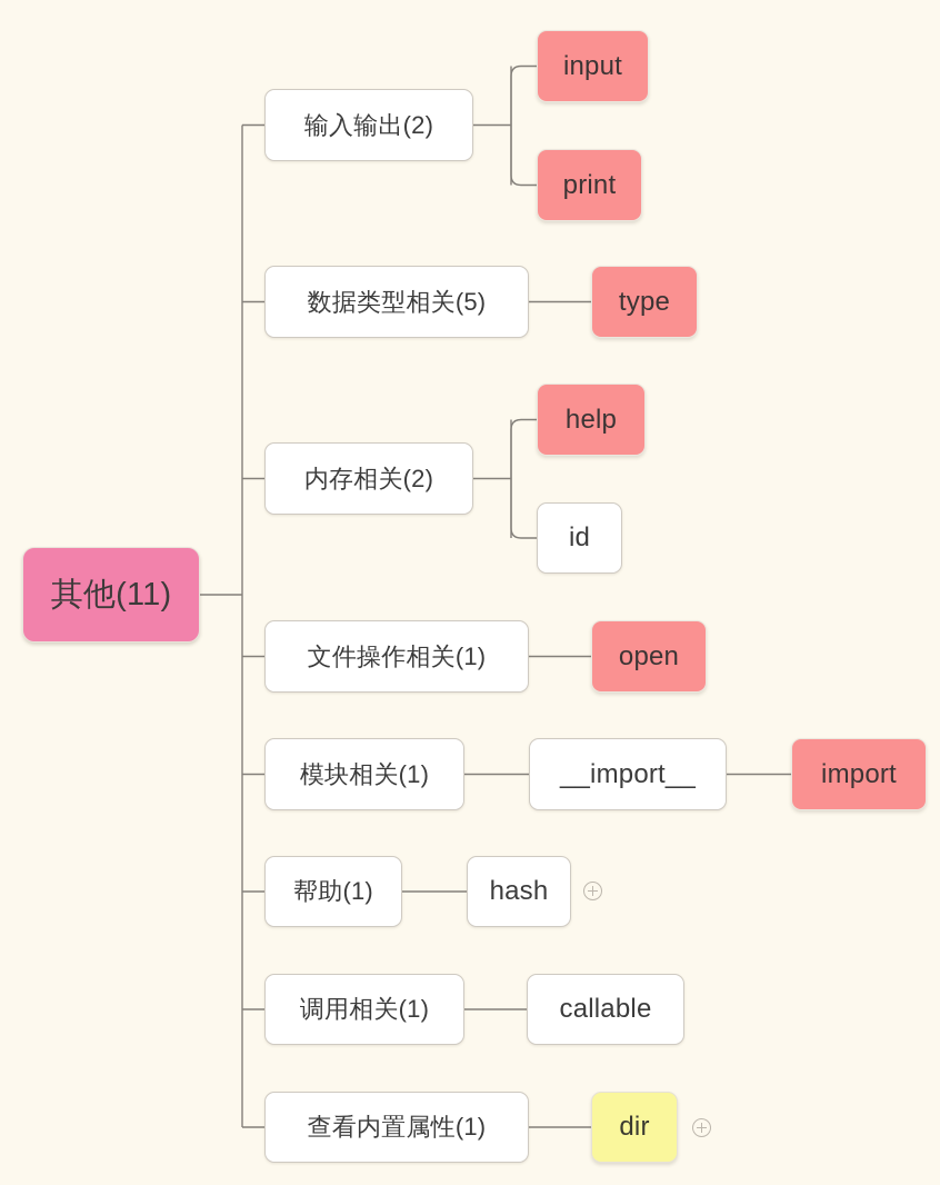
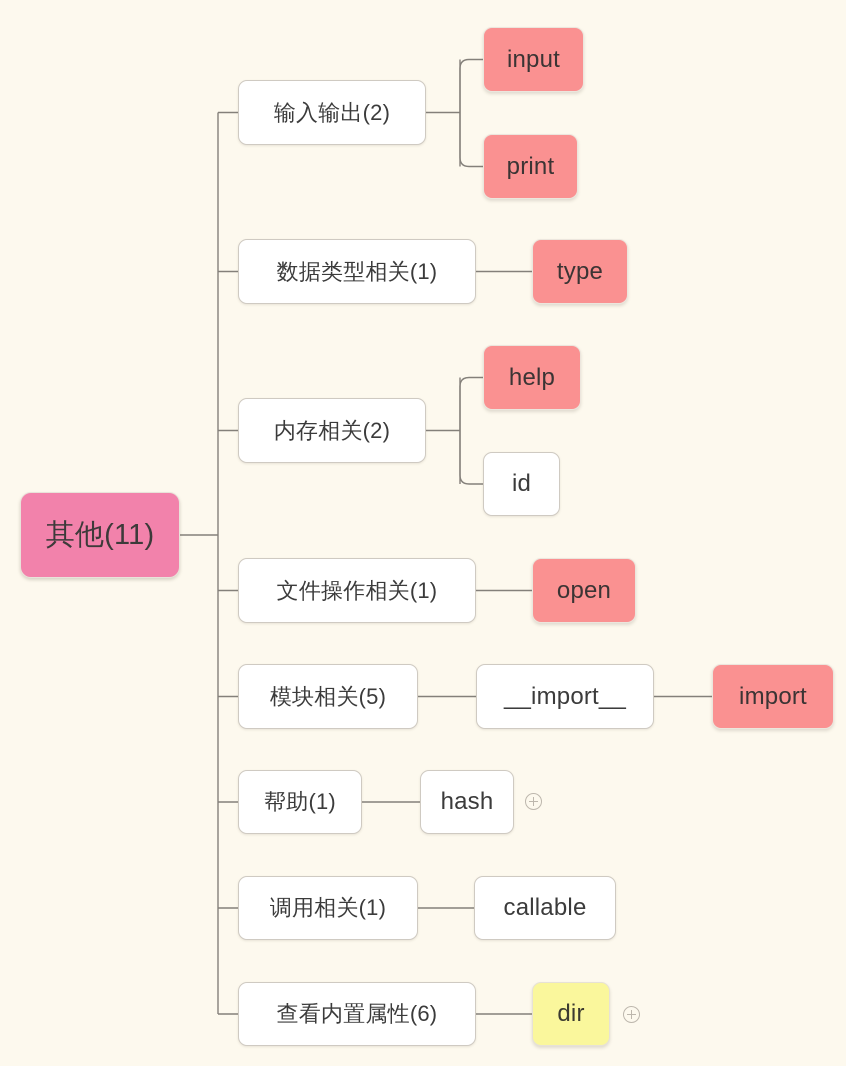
  其他(11)
  输入输出(2)
  input
  print
- 数据类型相关(5)
+ 数据类型相关(1)
  type
  内存相关(2)
  help
  id
  文件操作相关(1)
  open
- 模块相关(1)
+ 模块相关(5)
  __import__
  import
  帮助(1)
  hash
  调用相关(1)
  callable
- 查看内置属性(1)
+ 查看内置属性(6)
  dir
